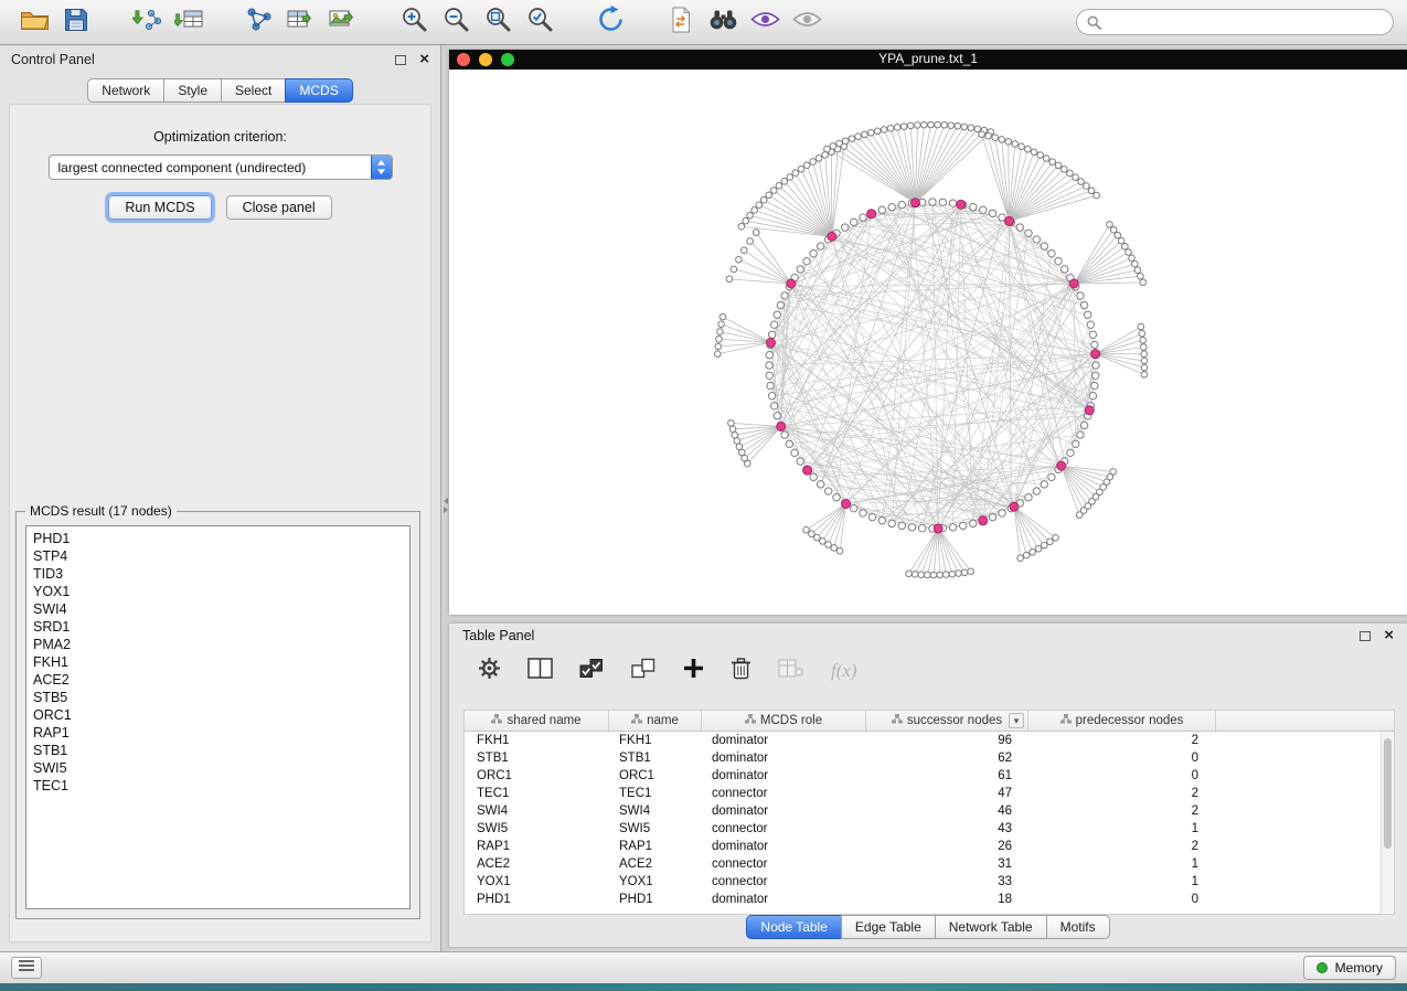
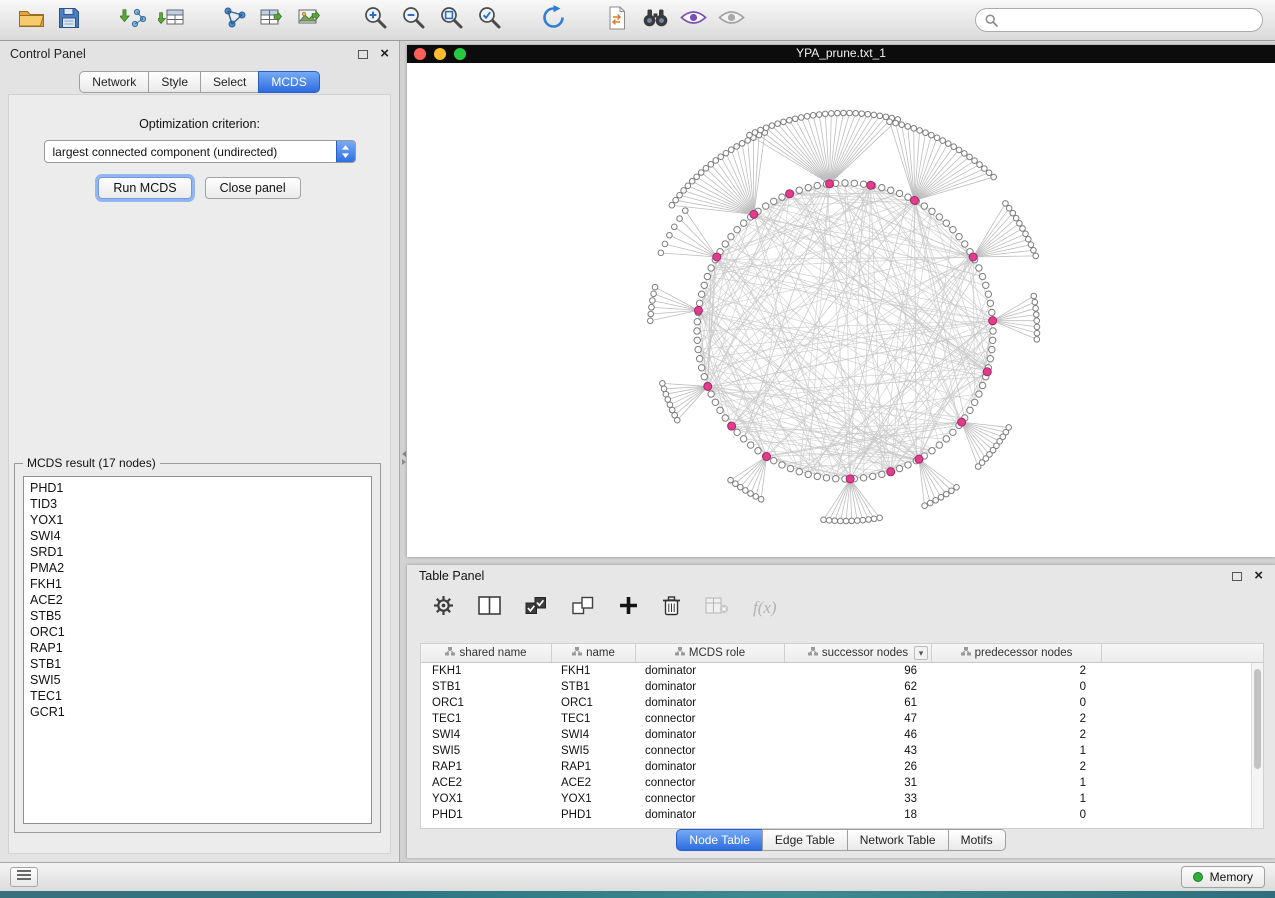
  Control Panel
  ×
  Network
  Style
  Select
  MCDS
  Optimization criterion:
  largest connected component (undirected)
  Run MCDS
  Close panel
  MCDS result (17 nodes)
  PHD1
- STP4
  TID3
  YOX1
  SWI4
  SRD1
  PMA2
  FKH1
  ACE2
  STB5
  ORC1
  RAP1
  STB1
  SWI5
  TEC1
+ GCR1
  YPA_prune.txt_1
  Table Panel
  ×
  f(x)
  shared name
  name
  MCDS role
  successor nodes
  ▾
  predecessor nodes
  FKH1
  FKH1
  dominator
  96
  2
  STB1
  STB1
  dominator
  62
  0
  ORC1
  ORC1
  dominator
  61
  0
  TEC1
  TEC1
  connector
  47
  2
  SWI4
  SWI4
  dominator
  46
  2
  SWI5
  SWI5
  connector
  43
  1
  RAP1
  RAP1
  dominator
  26
  2
  ACE2
  ACE2
  connector
  31
  1
  YOX1
  YOX1
  connector
  33
  1
  PHD1
  PHD1
  dominator
  18
  0
  Node Table
  Edge Table
  Network Table
  Motifs
  Memory
